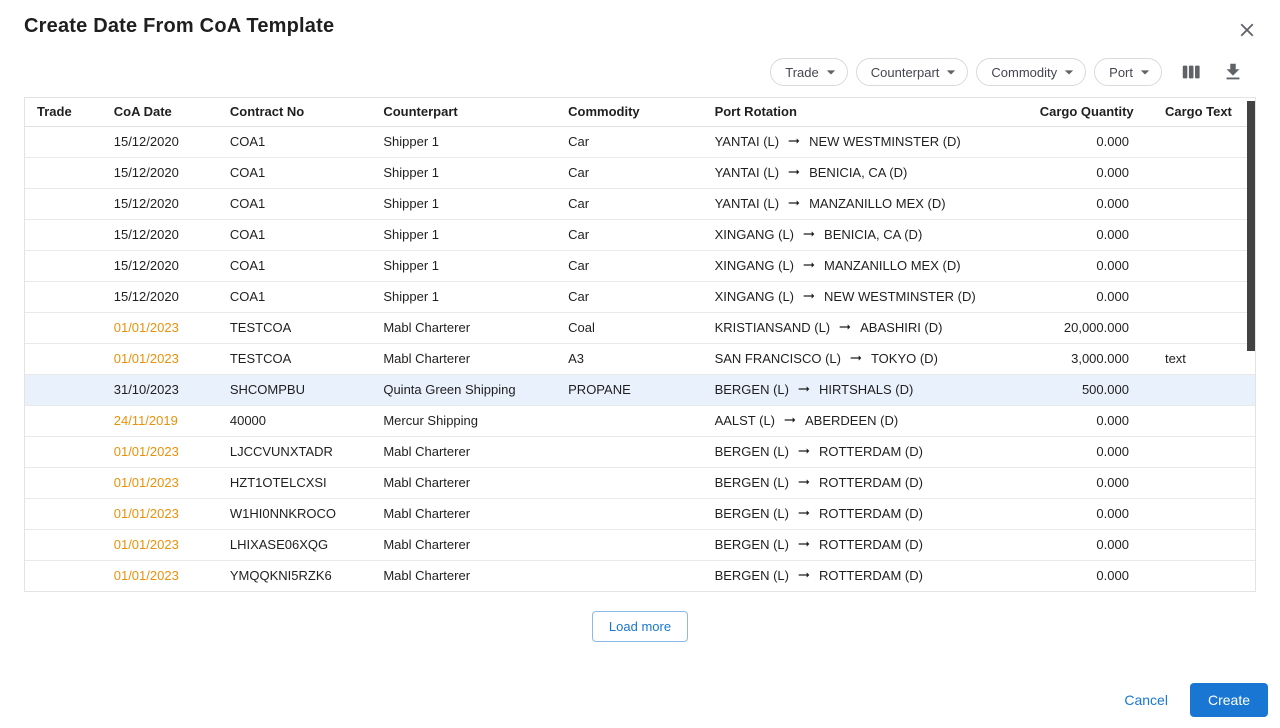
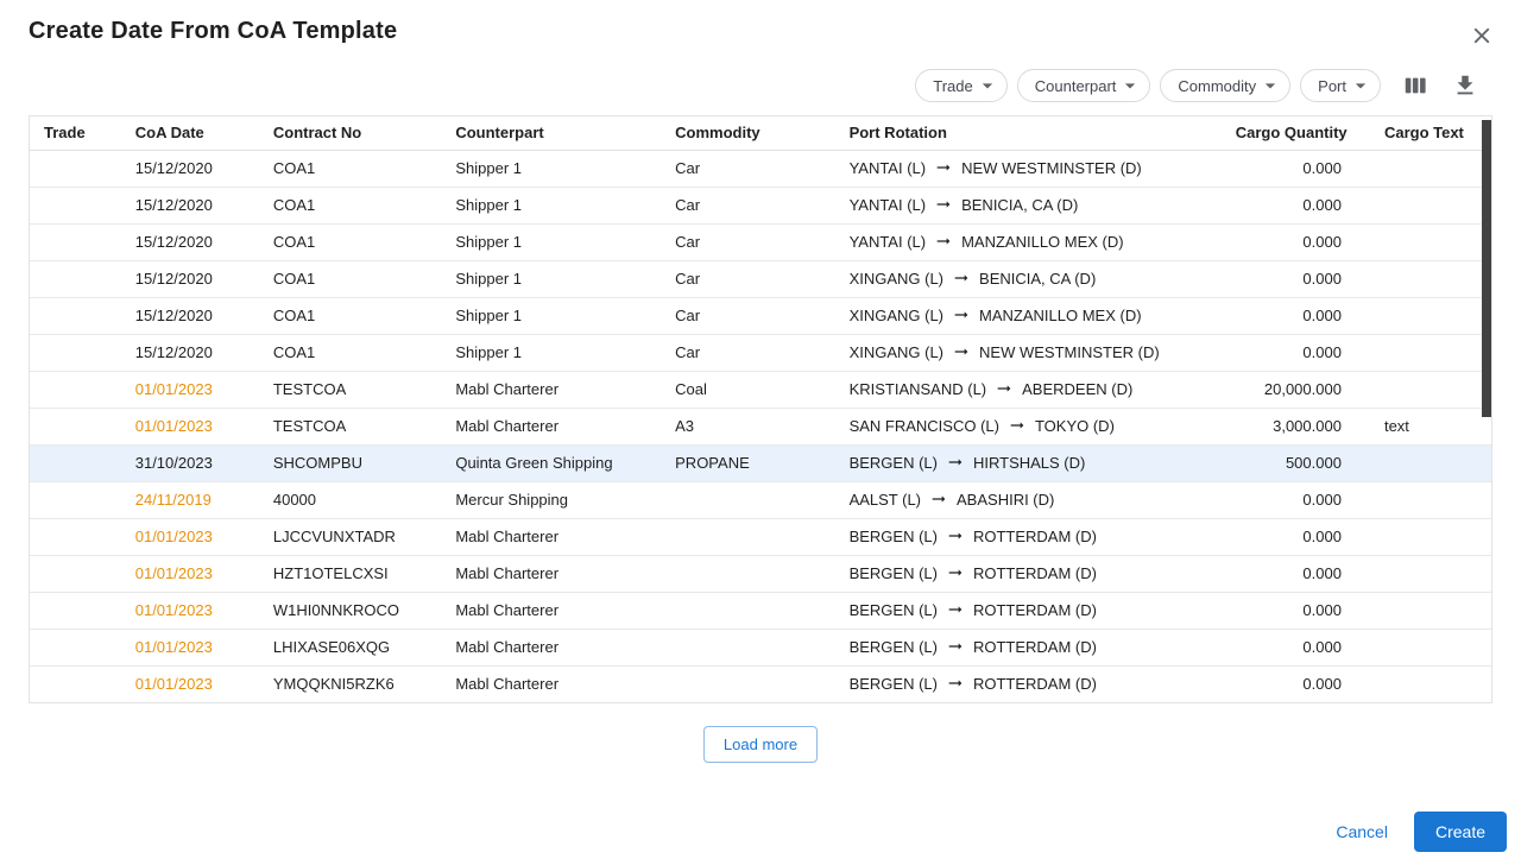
  Create Date From CoA Template
  Trade
  Counterpart
  Commodity
  Port
  Trade	CoA Date	Contract No	Counterpart	Commodity	Port Rotation	Cargo Quantity	Cargo Text
  	15/12/2020	COA1	Shipper 1	Car	YANTAI (L) NEW WESTMINSTER (D)	0.000
  	15/12/2020	COA1	Shipper 1	Car	YANTAI (L) BENICIA, CA (D)	0.000
  	15/12/2020	COA1	Shipper 1	Car	YANTAI (L) MANZANILLO MEX (D)	0.000
  	15/12/2020	COA1	Shipper 1	Car	XINGANG (L) BENICIA, CA (D)	0.000
  	15/12/2020	COA1	Shipper 1	Car	XINGANG (L) MANZANILLO MEX (D)	0.000
  	15/12/2020	COA1	Shipper 1	Car	XINGANG (L) NEW WESTMINSTER (D)	0.000
- 	01/01/2023	TESTCOA	Mabl Charterer	Coal	KRISTIANSAND (L) ABASHIRI (D)	20,000.000
+ 	01/01/2023	TESTCOA	Mabl Charterer	Coal	KRISTIANSAND (L) ABERDEEN (D)	20,000.000
  	01/01/2023	TESTCOA	Mabl Charterer	A3	SAN FRANCISCO (L) TOKYO (D)	3,000.000	text
  	31/10/2023	SHCOMPBU	Quinta Green Shipping	PROPANE	BERGEN (L) HIRTSHALS (D)	500.000
- 	24/11/2019	40000	Mercur Shipping		AALST (L) ABERDEEN (D)	0.000
+ 	24/11/2019	40000	Mercur Shipping		AALST (L) ABASHIRI (D)	0.000
  	01/01/2023	LJCCVUNXTADR	Mabl Charterer		BERGEN (L) ROTTERDAM (D)	0.000
  	01/01/2023	HZT1OTELCXSI	Mabl Charterer		BERGEN (L) ROTTERDAM (D)	0.000
  	01/01/2023	W1HI0NNKROCO	Mabl Charterer		BERGEN (L) ROTTERDAM (D)	0.000
  	01/01/2023	LHIXASE06XQG	Mabl Charterer		BERGEN (L) ROTTERDAM (D)	0.000
  	01/01/2023	YMQQKNI5RZK6	Mabl Charterer		BERGEN (L) ROTTERDAM (D)	0.000
  Load more
  Cancel
  Create
